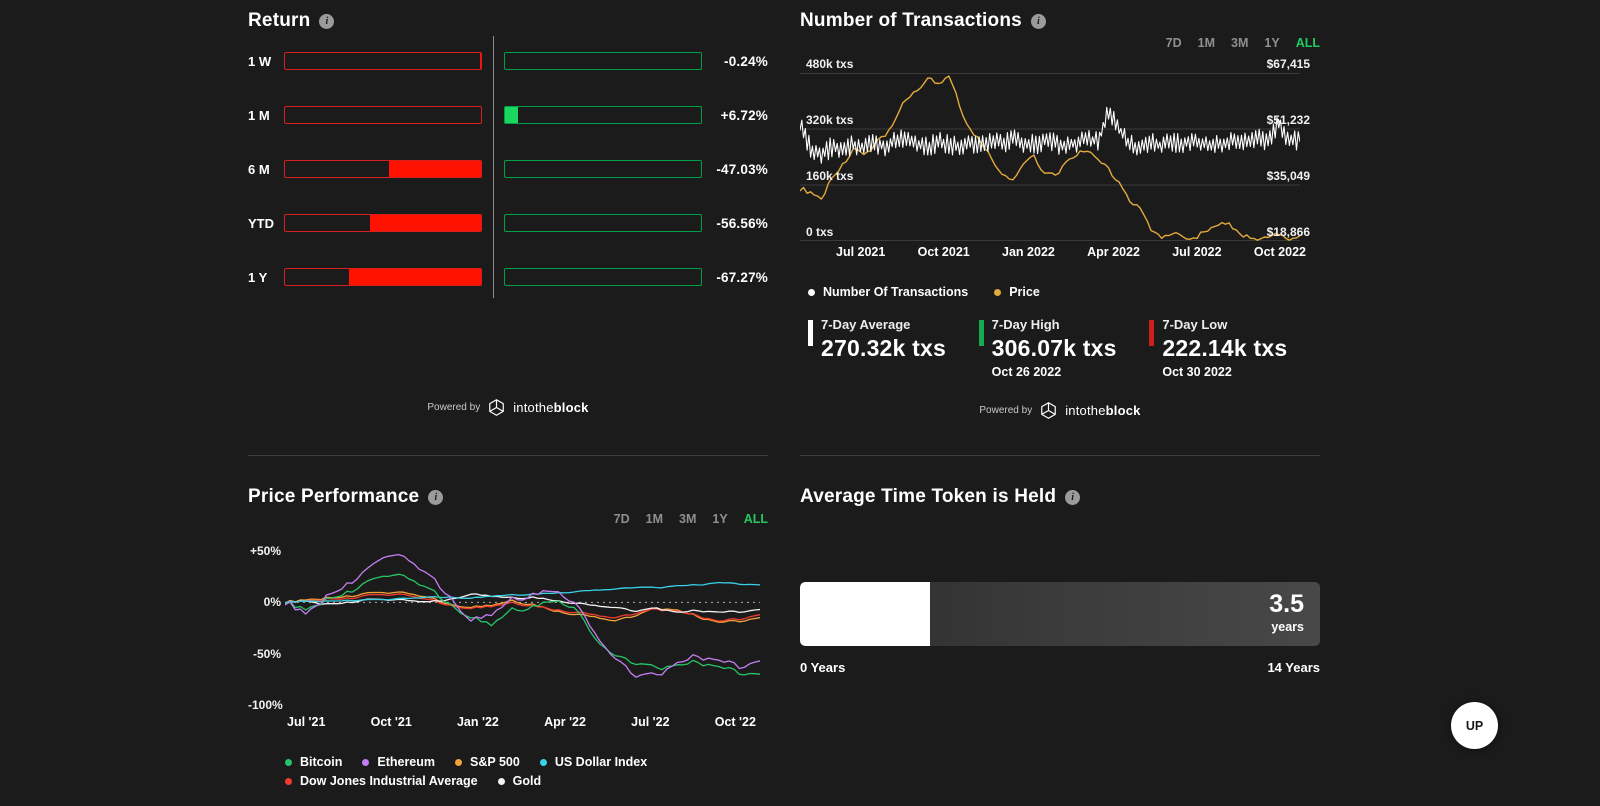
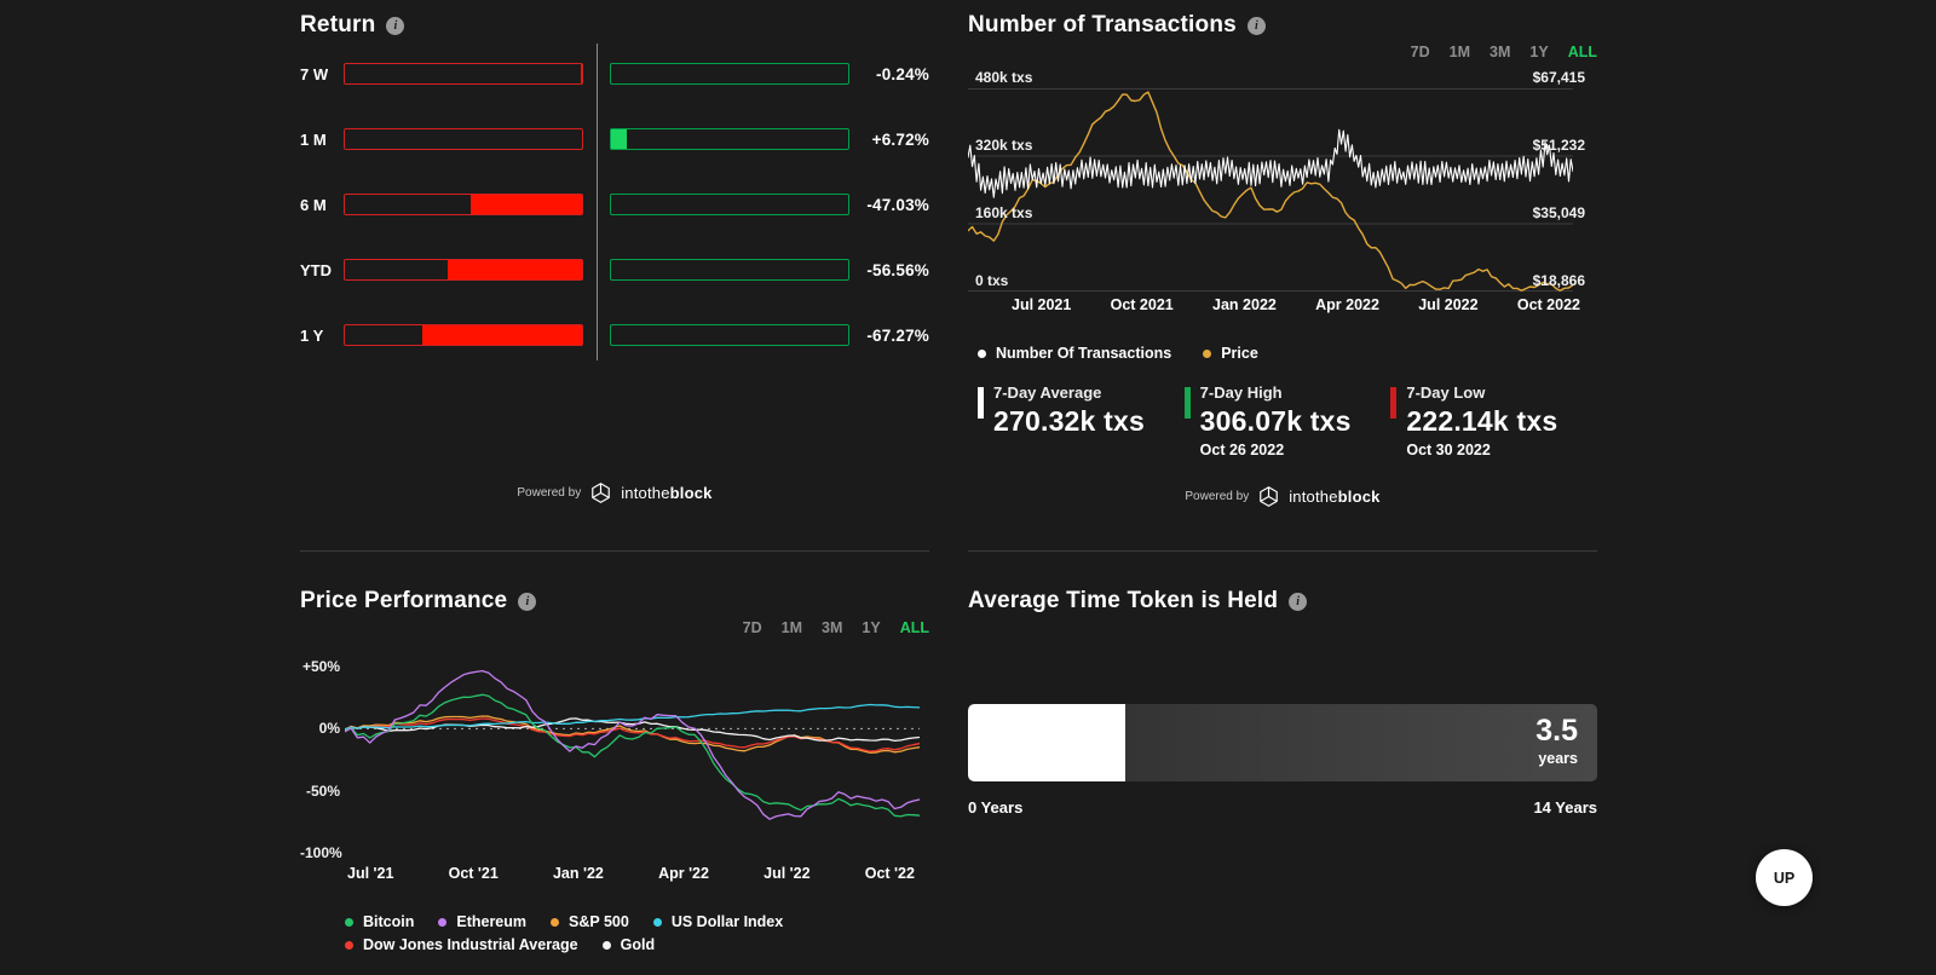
  Return
  i
- 1 W
+ 7 W
  -0.24%
  1 M
  +6.72%
  6 M
  -47.03%
  YTD
  -56.56%
  1 Y
  -67.27%
  Powered by
  intotheblock
  Price Performance
  i
  7D
  1M
  3M
  1Y
  ALL
  +50%
  0%
  -50%
  -100%
  Jul '21
  Oct '21
  Jan '22
  Apr '22
  Jul '22
  Oct '22
  Bitcoin
  Ethereum
  S&P 500
  US Dollar Index
  Dow Jones Industrial Average
  Gold
  Number of Transactions
  i
  7D
  1M
  3M
  1Y
  ALL
  480k txs
  320k txs
  160k txs
  0 txs
  $67,415
  $51,232
  $35,049
  $18,866
  Jul 2021
  Oct 2021
  Jan 2022
  Apr 2022
  Jul 2022
  Oct 2022
  Number Of Transactions
  Price
  7-Day Average
  270.32k txs
  7-Day High
  306.07k txs
  Oct 26 2022
  7-Day Low
  222.14k txs
  Oct 30 2022
  Powered by
  intotheblock
  Average Time Token is Held
  i
  3.5
  years
  0 Years
  14 Years
  UP
